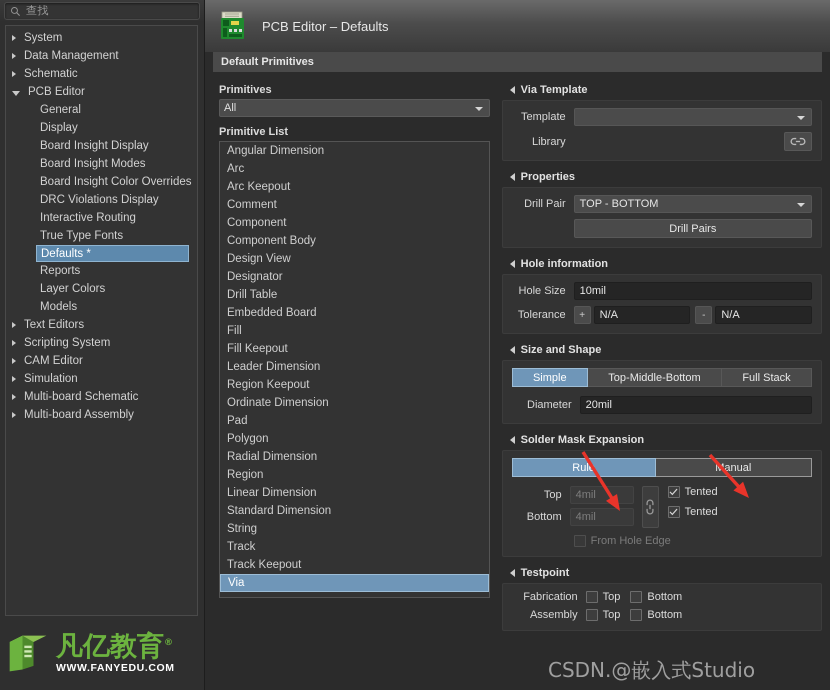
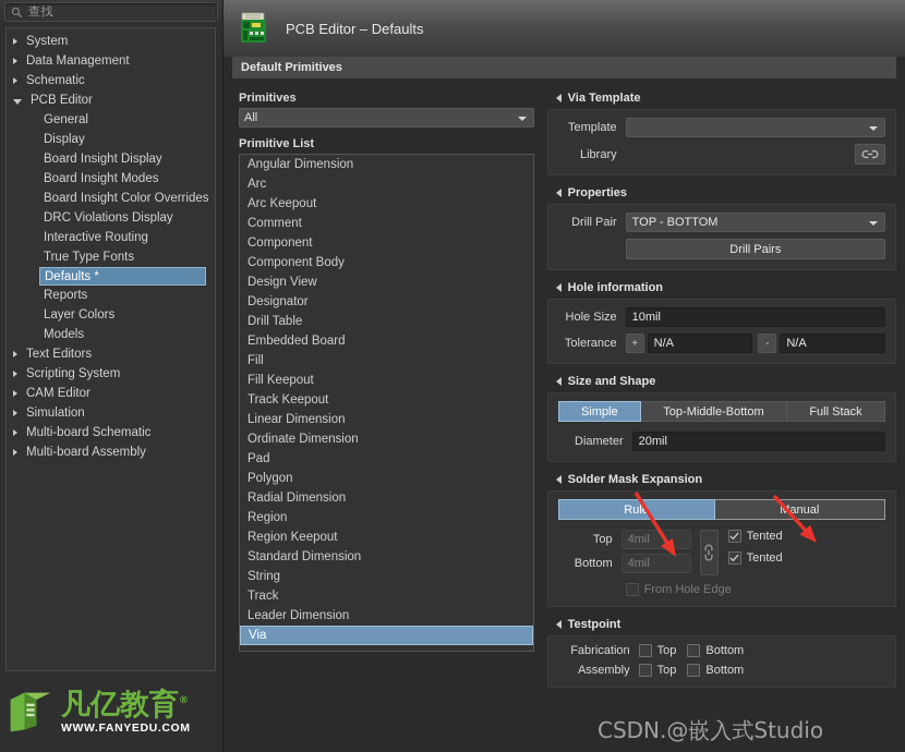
  查找
  System
  Data Management
  Schematic
  PCB Editor
  General
  Display
  Board Insight Display
  Board Insight Modes
  Board Insight Color Overrides
  DRC Violations Display
  Interactive Routing
  True Type Fonts
  Defaults *
  Reports
  Layer Colors
  Models
  Text Editors
  Scripting System
  CAM Editor
  Simulation
  Multi-board Schematic
  Multi-board Assembly
  凡亿教育®
  WWW.FANYEDU.COM
  PCB Editor – Defaults
  Default Primitives
  Primitives
  All
  Primitive List
  Angular Dimension
  Arc
  Arc Keepout
  Comment
  Component
  Component Body
  Design View
  Designator
  Drill Table
  Embedded Board
  Fill
  Fill Keepout
- Leader Dimension
+ Track Keepout
- Region Keepout
+ Linear Dimension
  Ordinate Dimension
  Pad
  Polygon
  Radial Dimension
  Region
- Linear Dimension
+ Region Keepout
  Standard Dimension
  String
  Track
- Track Keepout
+ Leader Dimension
  Via
  Via Template
  Template
  Library
  Properties
  Drill Pair
  TOP - BOTTOM
  Drill Pairs
  Hole information
  Hole Size
  10mil
  Tolerance
  +
  N/A
  -
  N/A
  Size and Shape
  Simple
  Top-Middle-Bottom
  Full Stack
  Diameter
  20mil
  Solder Mask Expansion
  Rul
  anual
  Top
  4mil
  Bottom
  4mil
  Tented
  Tented
  From Hole Edge
  Testpoint
  Fabrication
  Top
  Bottom
  Assembly
  Top
  Bottom
  CSDN.@嵌入式Studio
